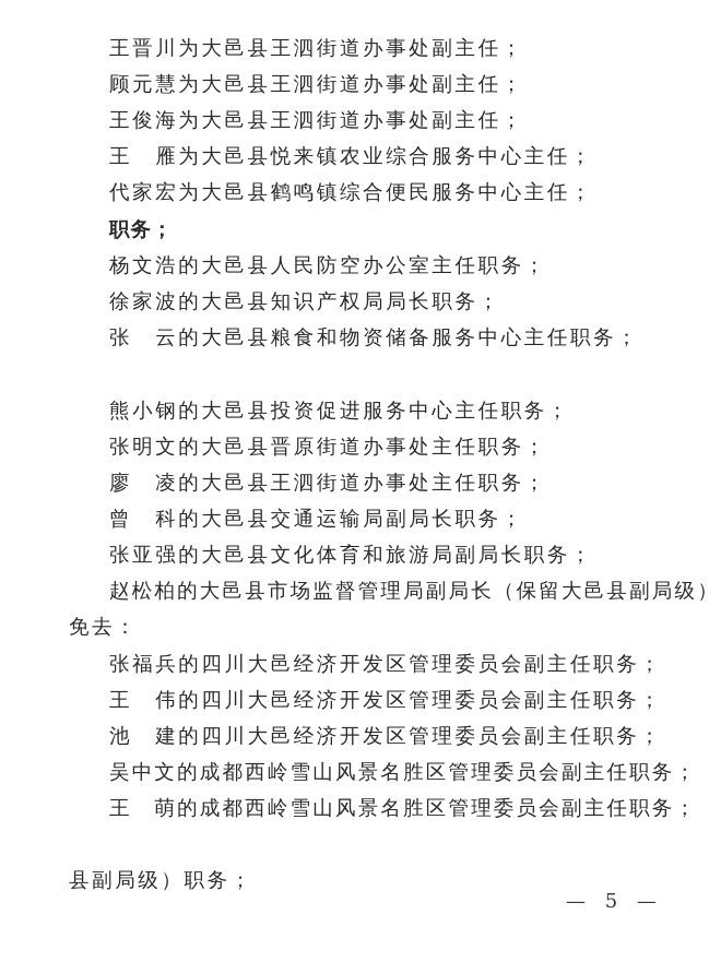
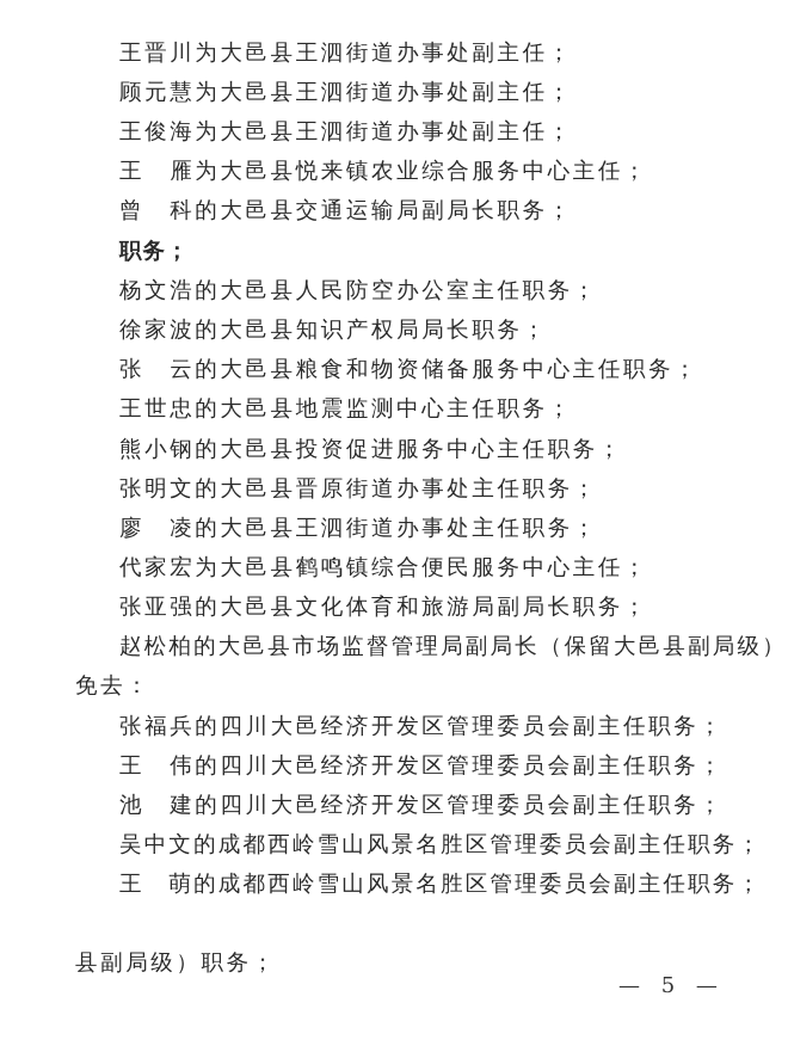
  王晋川为大邑县王泗街道办事处副主任；
  顾元慧为大邑县王泗街道办事处副主任；
  王俊海为大邑县王泗街道办事处副主任；
  王 雁为大邑县悦来镇农业综合服务中心主任；
- 代家宏为大邑县鹤鸣镇综合便民服务中心主任；
+ 曾 科的大邑县交通运输局副局长职务；
  职务；
  杨文浩的大邑县人民防空办公室主任职务；
  徐家波的大邑县知识产权局局长职务；
  张 云的大邑县粮食和物资储备服务中心主任职务；
+ 王世忠的大邑县地震监测中心主任职务；
  熊小钢的大邑县投资促进服务中心主任职务；
  张明文的大邑县晋原街道办事处主任职务；
  廖 凌的大邑县王泗街道办事处主任职务；
- 曾 科的大邑县交通运输局副局长职务；
+ 代家宏为大邑县鹤鸣镇综合便民服务中心主任；
  张亚强的大邑县文化体育和旅游局副局长职务；
  赵松柏的大邑县市场监督管理局副局长（保留大邑县副局级）
  免去：
  张福兵的四川大邑经济开发区管理委员会副主任职务；
  王 伟的四川大邑经济开发区管理委员会副主任职务；
  池 建的四川大邑经济开发区管理委员会副主任职务；
  吴中文的成都西岭雪山风景名胜区管理委员会副主任职务；
  王 萌的成都西岭雪山风景名胜区管理委员会副主任职务；
  县副局级）职务；
  — 5 —
